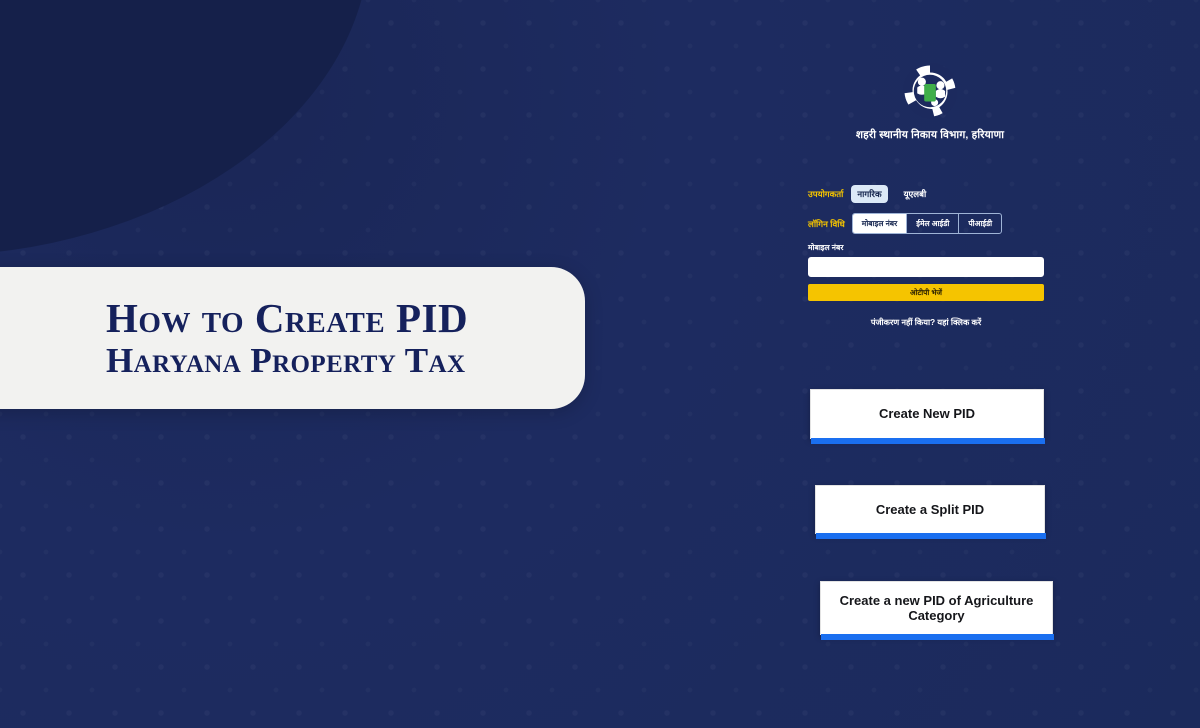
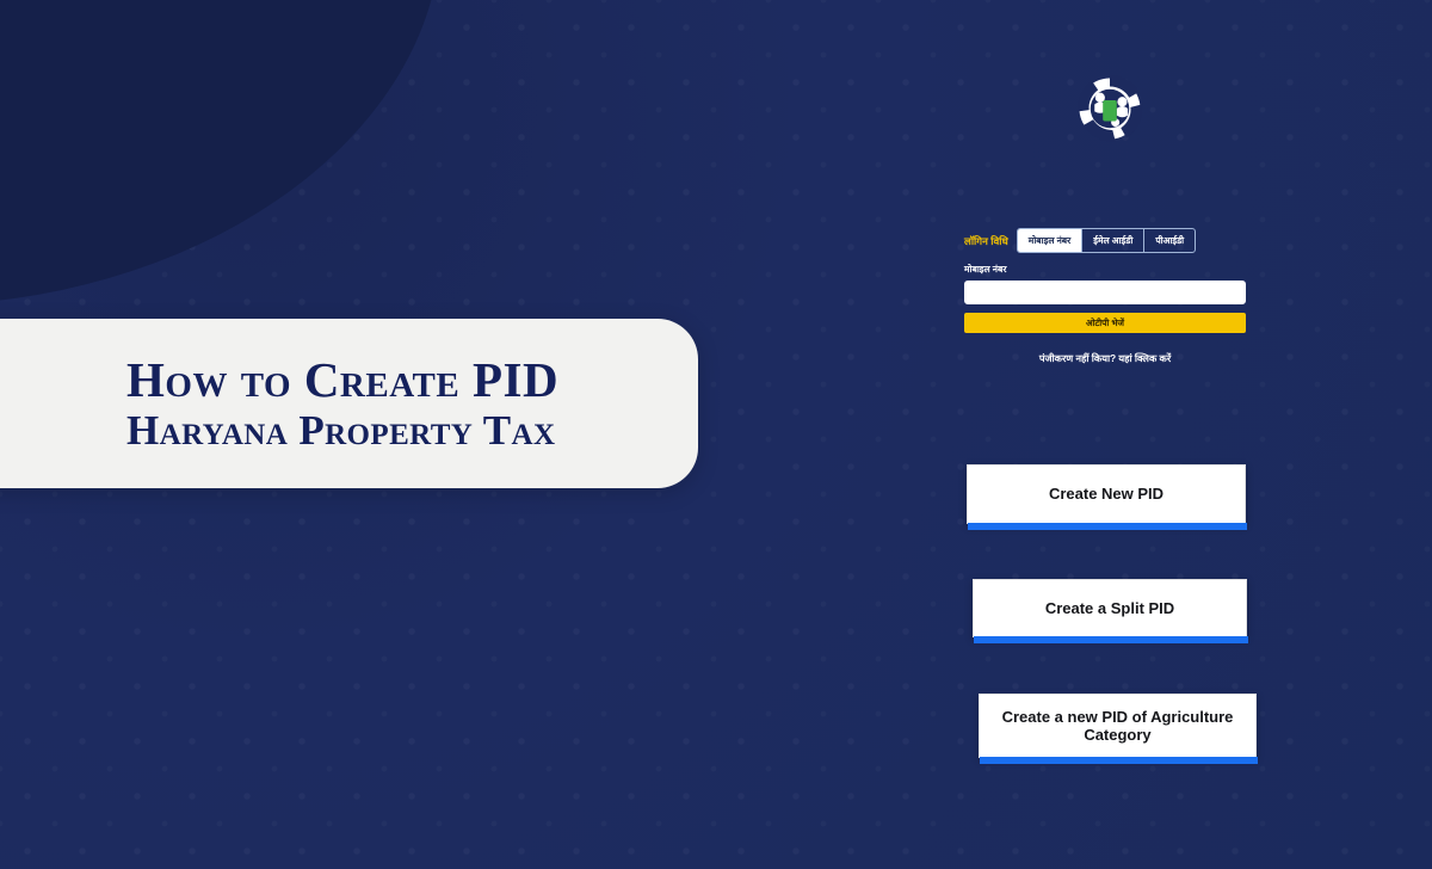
  How to Create PID
  Haryana Property Tax
- शहरी स्थानीय निकाय विभाग, हरियाणा
- उपयोगकर्ता
- नागरिक
- यूएलबी
  लॉगिन विधि
  मोबाइल नंबर
  ईमेल आईडी
  पीआईडी
  मोबाइल नंबर
  ओटीपी भेजें
  पंजीकरण नहीं किया? यहां क्लिक करें
  Create New PID
  Create a Split PID
  Create a new PID of Agriculture Category
